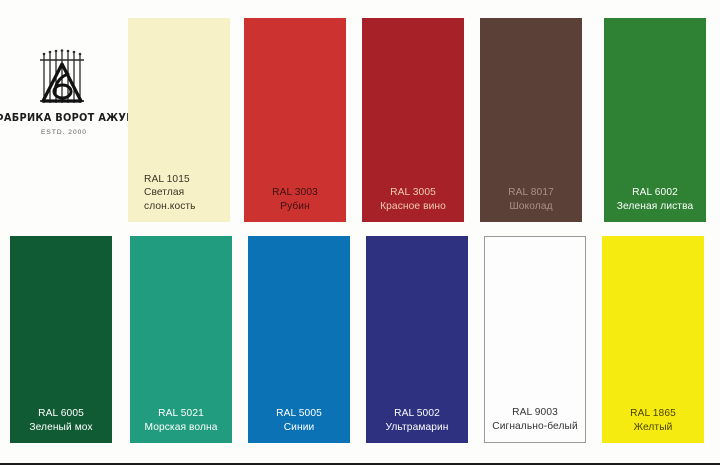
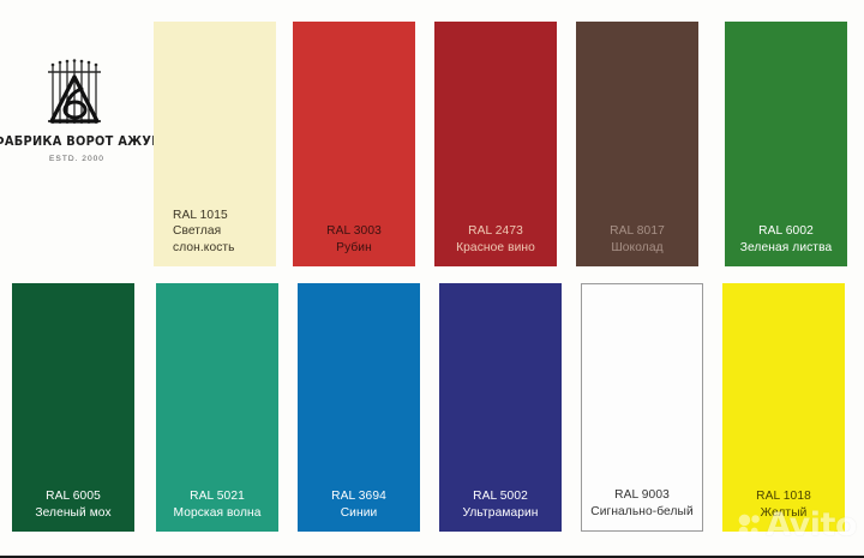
  АБРИКА ВОРОТ АЖУ
  RAL 1015
  Светлая
  слон.кость
  RAL 3003
  Рубин
- RAL 3005
+ RAL 2473
  Красное вино
  RAL 8017
  Шоколад
  RAL 6002
  Зеленая листва
  RAL 6005
  Зеленый мох
  RAL 5021
  Морская волна
- RAL 5005
+ RAL 3694
  Синии
  RAL 5002
  Ультрамарин
  RAL 9003
  Сигнально-белый
- RAL 1865
+ RAL 1018
  Желтый
+ Avito
